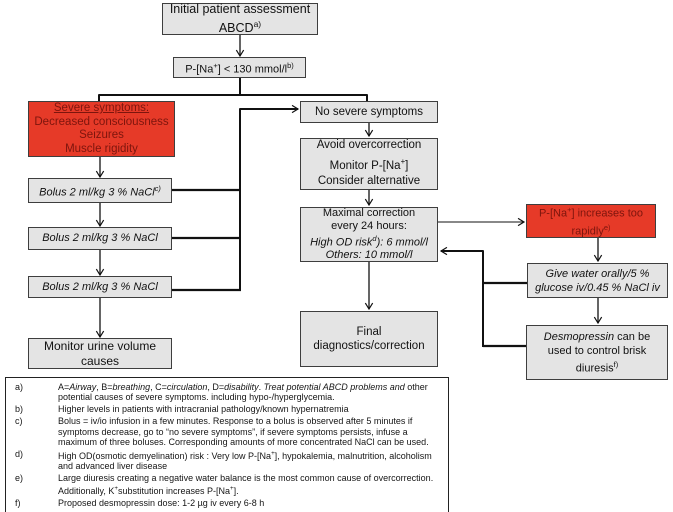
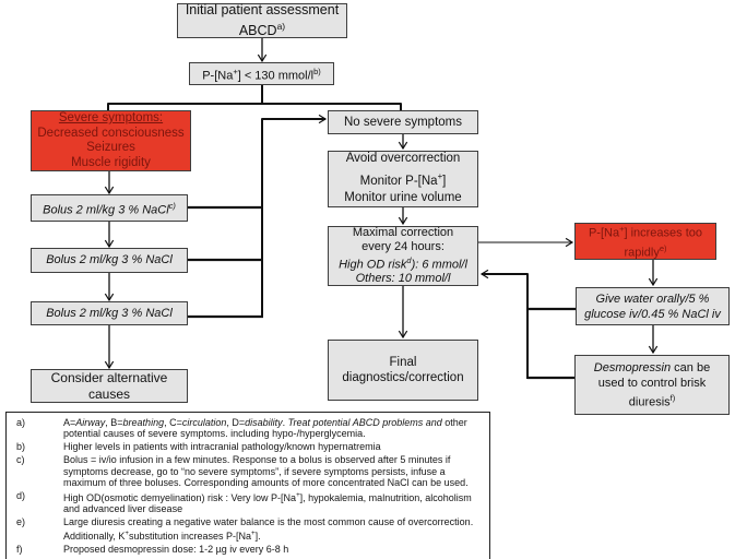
  Initial patient assessment
  ABCDa)
  P-[Na+] < 130 mmol/lb)
  Severe symptoms:
  Decreased consciousness
  Seizures
  Muscle rigidity
  Bolus 2 ml/kg 3 % NaClc)
  Bolus 2 ml/kg 3 % NaCl
  Bolus 2 ml/kg 3 % NaCl
- Monitor urine volume
+ Consider alternative
  causes
  No severe symptoms
  Avoid overcorrection
  Monitor P-[Na+]
- Consider alternative
+ Monitor urine volume
  Maximal correction
  every 24 hours:
  High OD riskd): 6 mmol/l
  Others: 10 mmol/l
  Final
  diagnostics/correction
  P-[Na+] increases too
  rapidlye)
  Give water orally/5 %
  glucose iv/0.45 % NaCl iv
  Desmopressin can be
  used to control brisk
  diuresisf)
  a)
  A=Airway, B=breathing, C=circulation, D=disability. Treat potential ABCD problems and other potential causes of severe symptoms. including hypo-/hyperglycemia.
  b)
  Higher levels in patients with intracranial pathology/known hypernatremia
  c)
  Bolus = iv/io infusion in a few minutes. Response to a bolus is observed after 5 minutes if symptoms decrease, go to “no severe symptoms”, if severe symptoms persists, infuse a maximum of three boluses. Corresponding amounts of more concentrated NaCl can be used.
  d)
  High OD(osmotic demyelination) risk : Very low P-[Na ], hypokalemia, malnutrition, alcoholism and advanced liver disease
  e)
  Large diuresis creating a negative water balance is the most common cause of overcorrection. Additionally, K substitution increases P-[Na ].
  f)
  Proposed desmopressin dose: 1-2 µg iv every 6-8 h
